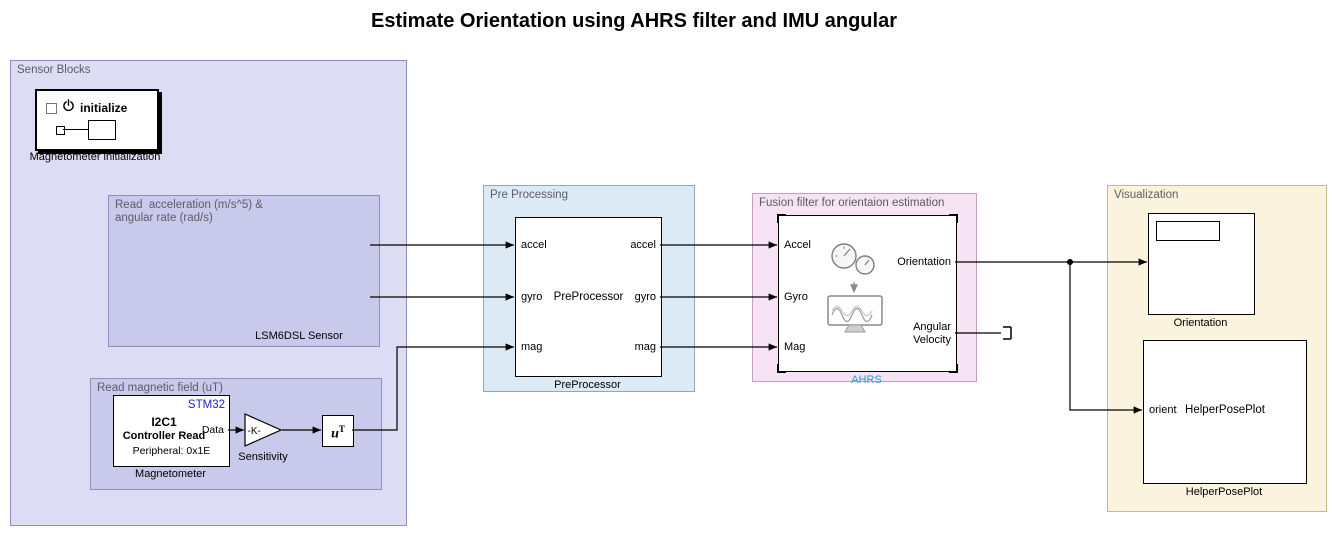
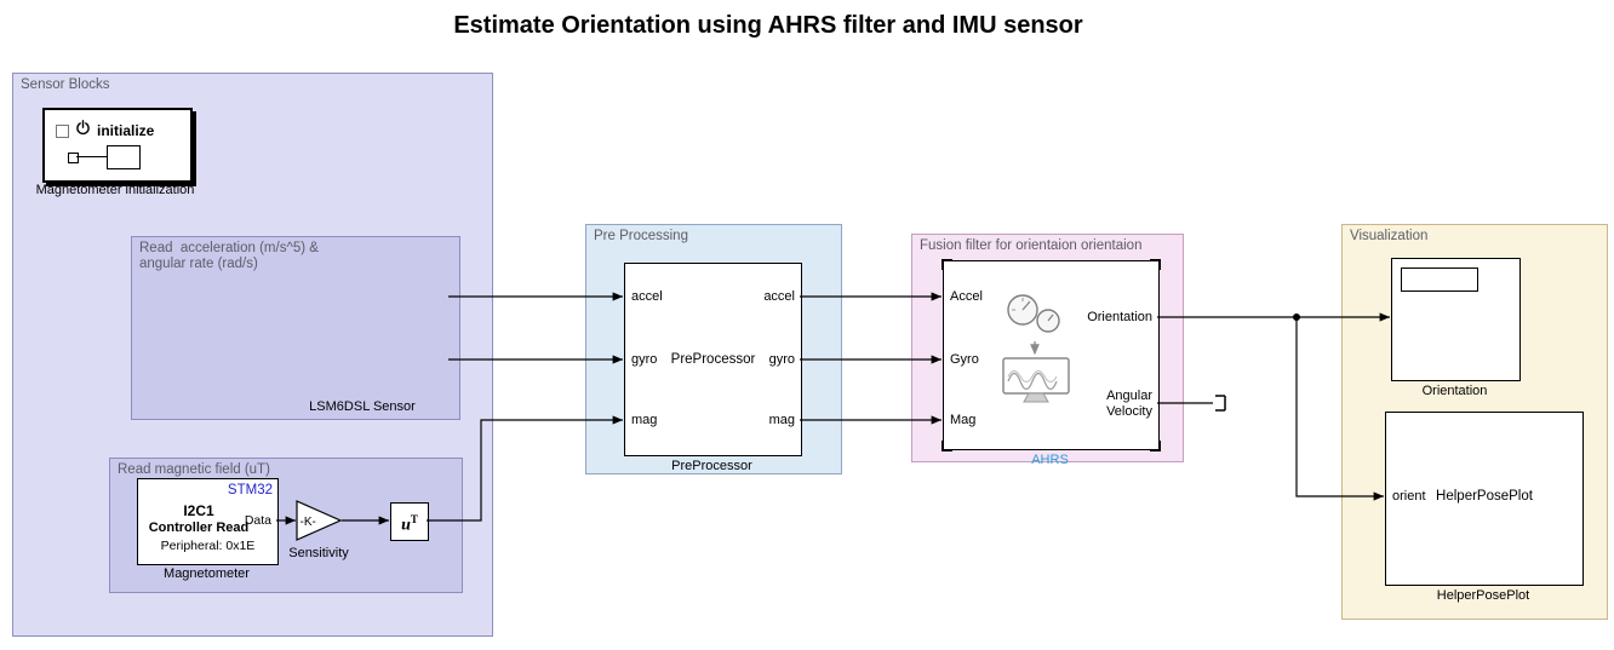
- Estimate Orientation using AHRS filter and IMU angular
+ Estimate Orientation using AHRS filter and IMU sensor
  Sensor Blocks
  Read acceleration (m/s^5) &
  angular rate (rad/s)
  Read magnetic field (uT)
  Pre Processing
- Fusion filter for orientaion estimation
+ Fusion filter for orientaion orientaion
  Visualization
  initialize
  Magnetometer initialization
  LSM6DSL Sensor
  STM32
  I2C1
  Controller Read
  Peripheral: 0x1E
  Data
  Magnetometer
  -K-
  Sensitivity
  uT
  accel
  gyro
  mag
  accel
  gyro
  mag
  PreProcessor
  PreProcessor
  Accel
  Gyro
  Mag
  Orientation
  Angular
  Velocity
  AHRS
  Orientation
  orient
  HelperPosePlot
  HelperPosePlot
